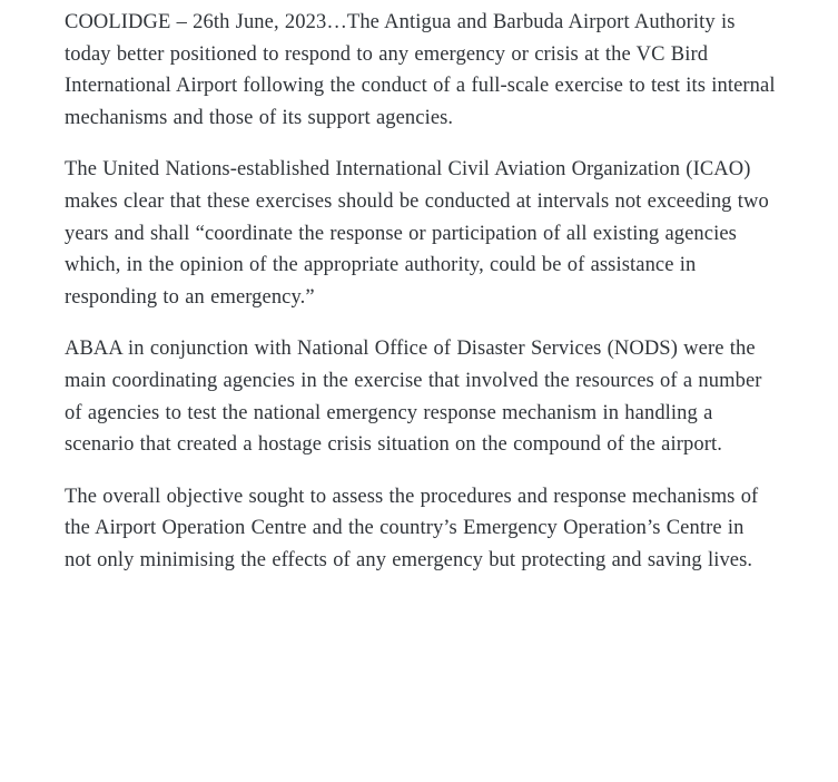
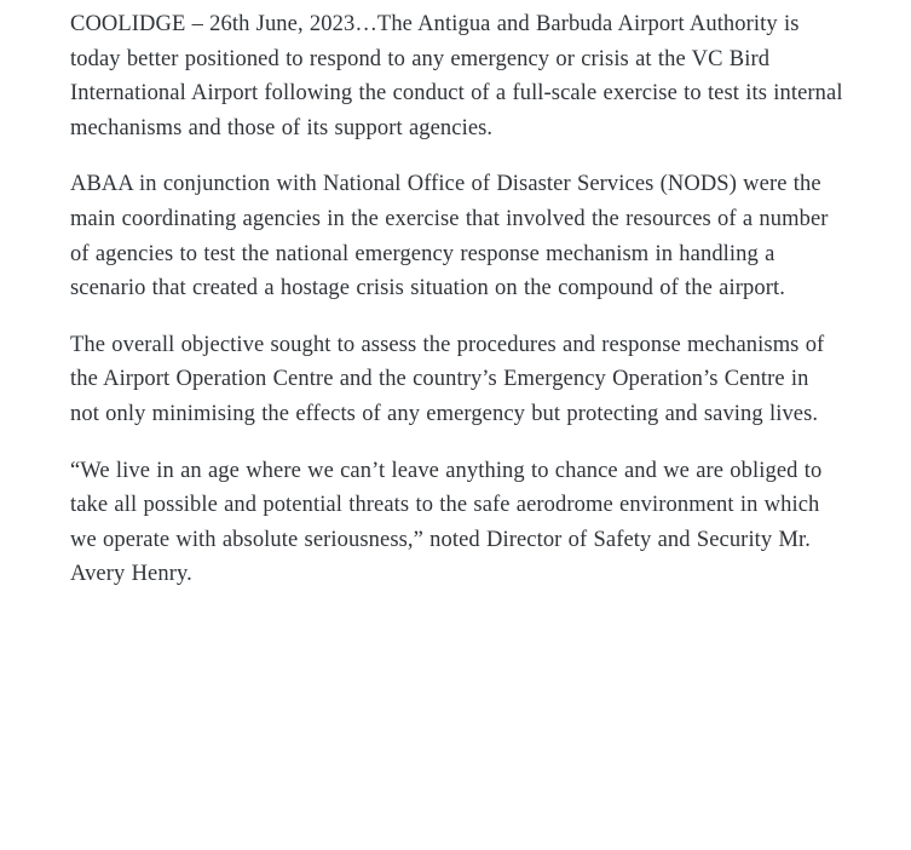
  COOLIDGE – 26th June, 2023…The Antigua and Barbuda Airport Authority is
  today better positioned to respond to any emergency or crisis at the VC Bird
  International Airport following the conduct of a full-scale exercise to test its internal
  mechanisms and those of its support agencies.
- The United Nations-established International Civil Aviation Organization (ICAO)
- makes clear that these exercises should be conducted at intervals not exceeding two
- years and shall “coordinate the response or participation of all existing agencies
- which, in the opinion of the appropriate authority, could be of assistance in
- responding to an emergency.”
  ABAA in conjunction with National Office of Disaster Services (NODS) were the
  main coordinating agencies in the exercise that involved the resources of a number
  of agencies to test the national emergency response mechanism in handling a
  scenario that created a hostage crisis situation on the compound of the airport.
  The overall objective sought to assess the procedures and response mechanisms of
  the Airport Operation Centre and the country’s Emergency Operation’s Centre in
  not only minimising the effects of any emergency but protecting and saving lives.
+ “We live in an age where we can’t leave anything to chance and we are obliged to
+ take all possible and potential threats to the safe aerodrome environment in which
+ we operate with absolute seriousness,” noted Director of Safety and Security Mr.
+ Avery Henry.
